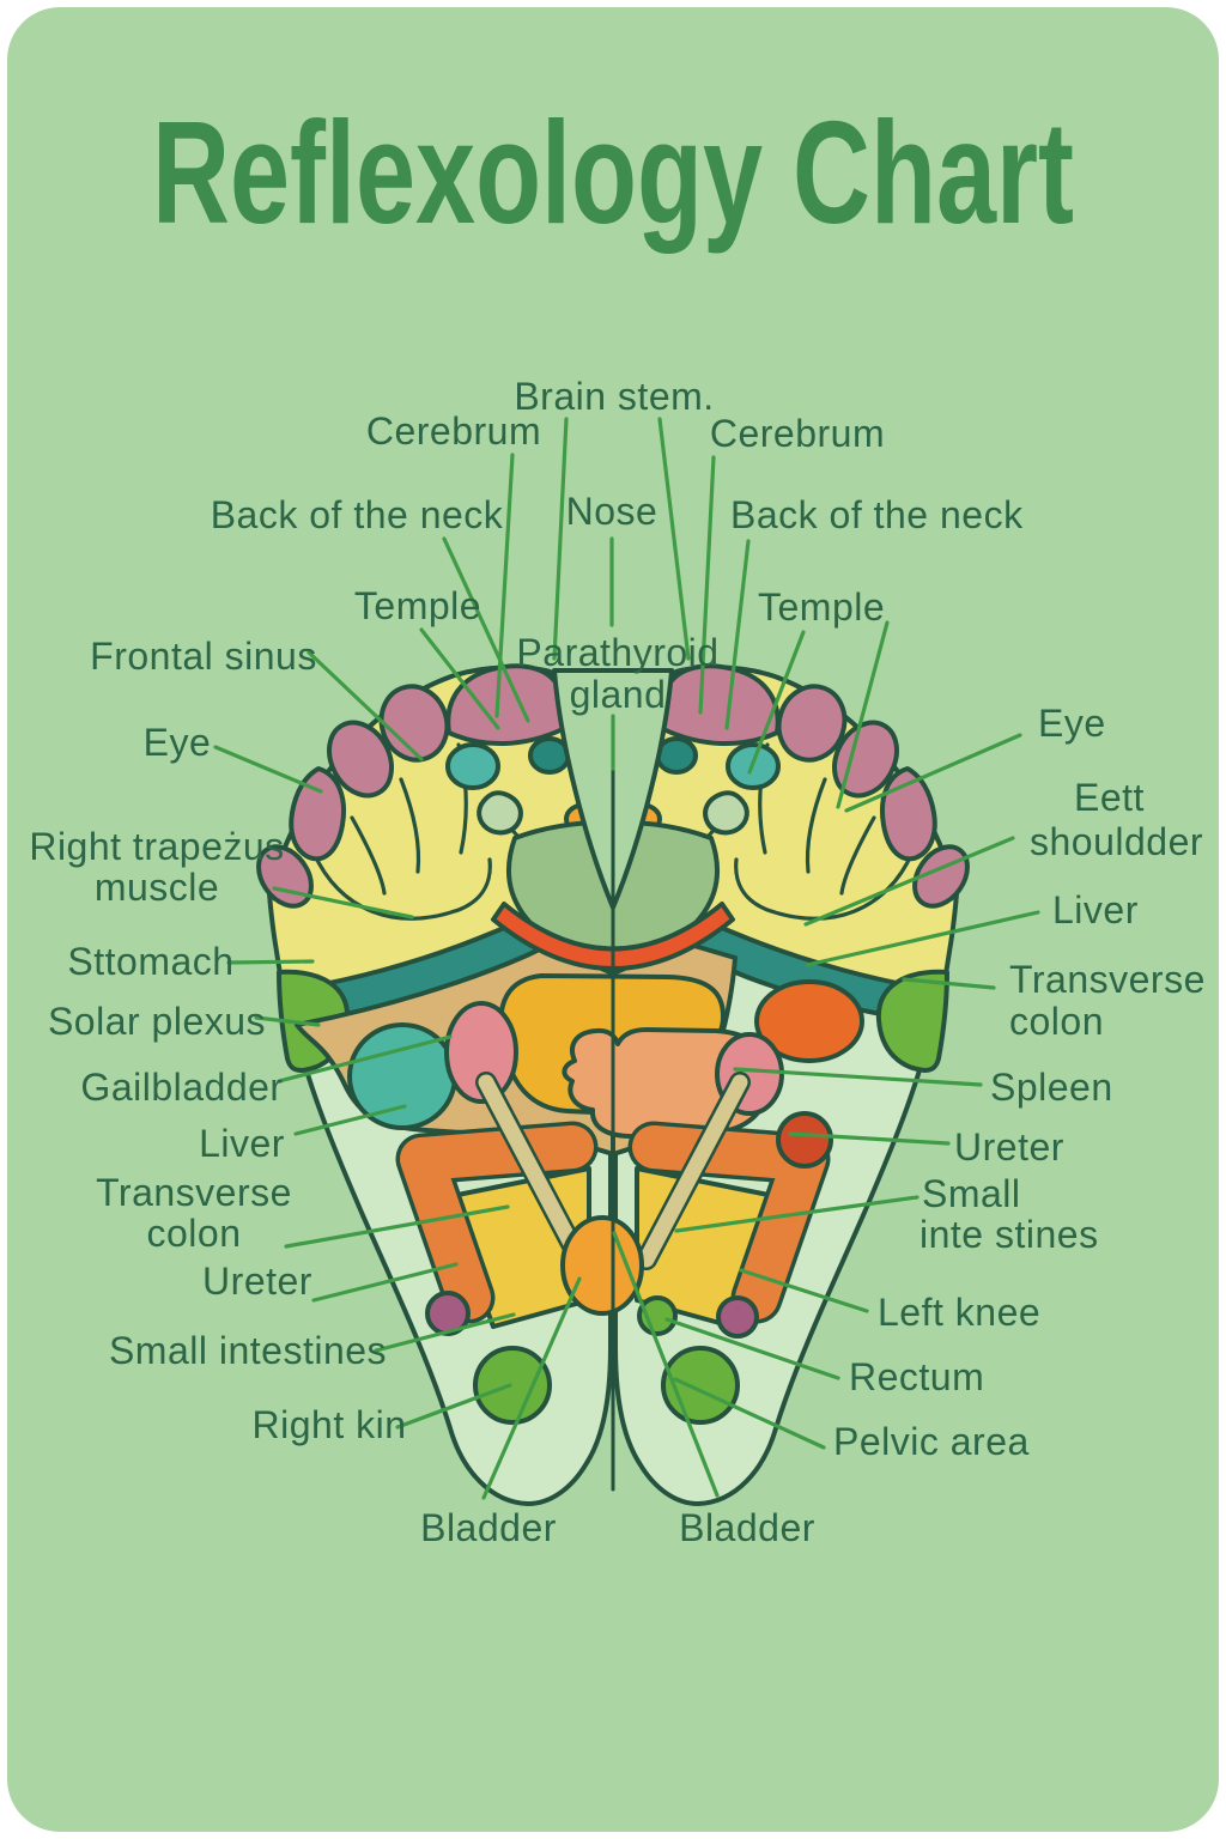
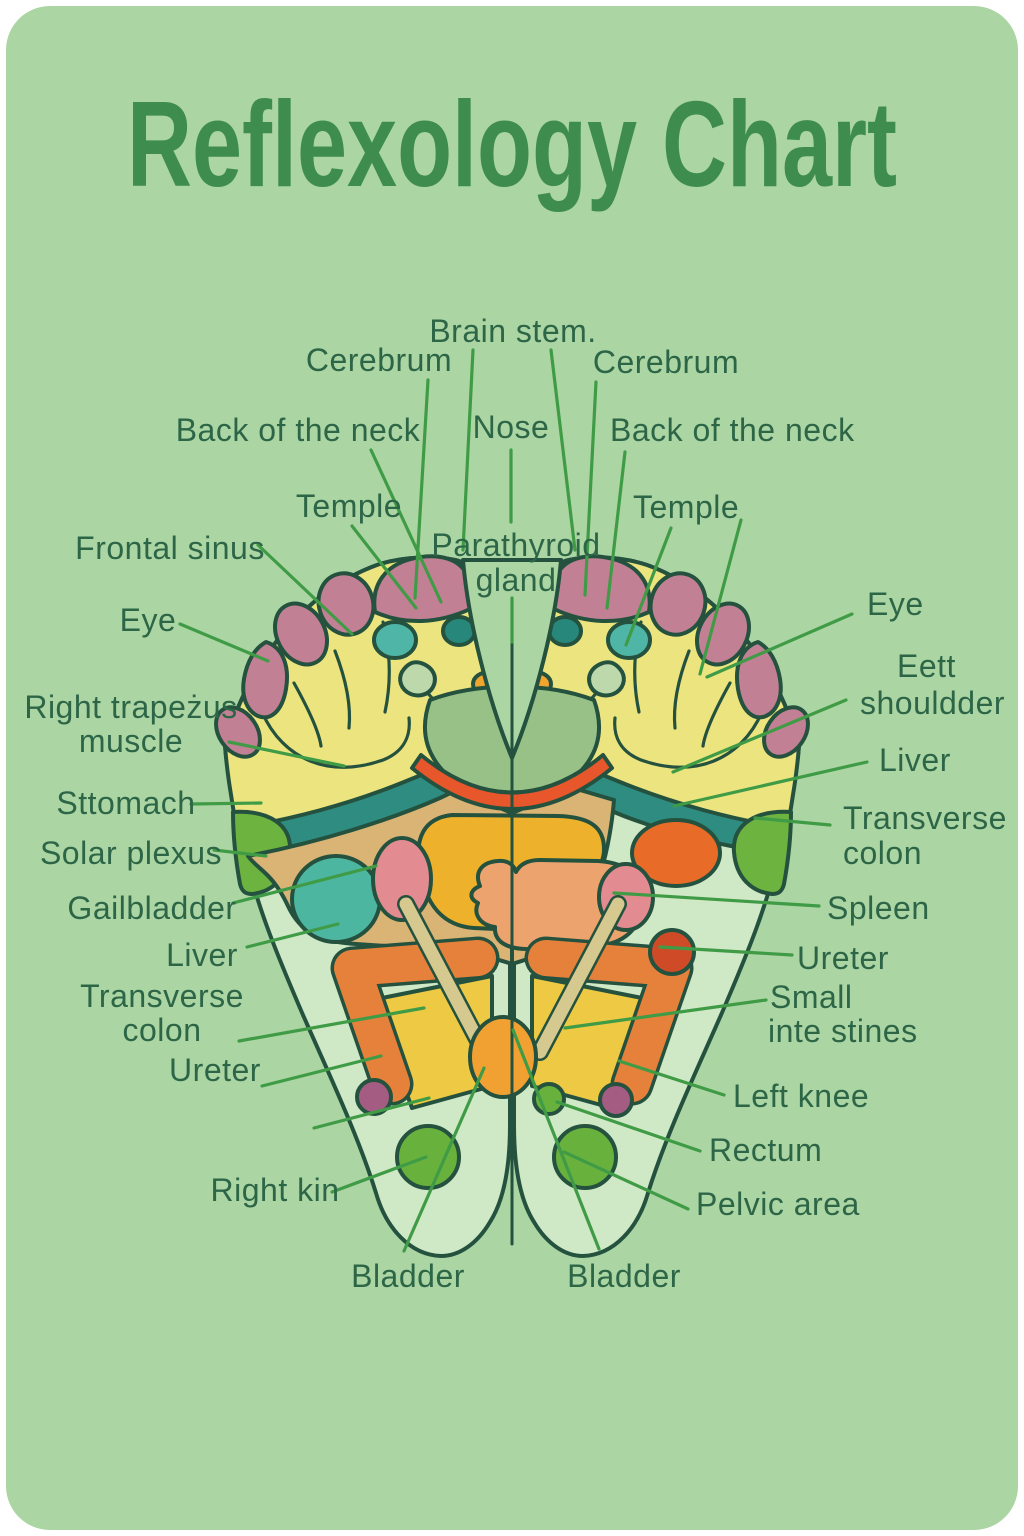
  Reflexology Chart
  Brain stem.
  Cerebrum
  Cerebrum
  Back of the neck
  Nose
  Back of the neck
  Temple
  Temple
  Frontal sinus
  Parathyroid
  gland
  Eye
  Eye
  Right trapeżus
  muscle
  Eett
  shouldder
  Liver
  Sttomach
  Transverse
  colon
  Solar plexus
  Gailbladder
  Spleen
  Liver
  Ureter
  Transverse
  colon
  Small
  inte stines
  Ureter
  Left knee
- Small intestines
  Rectum
  Right kin
  Pelvic area
  Bladder
  Bladder
